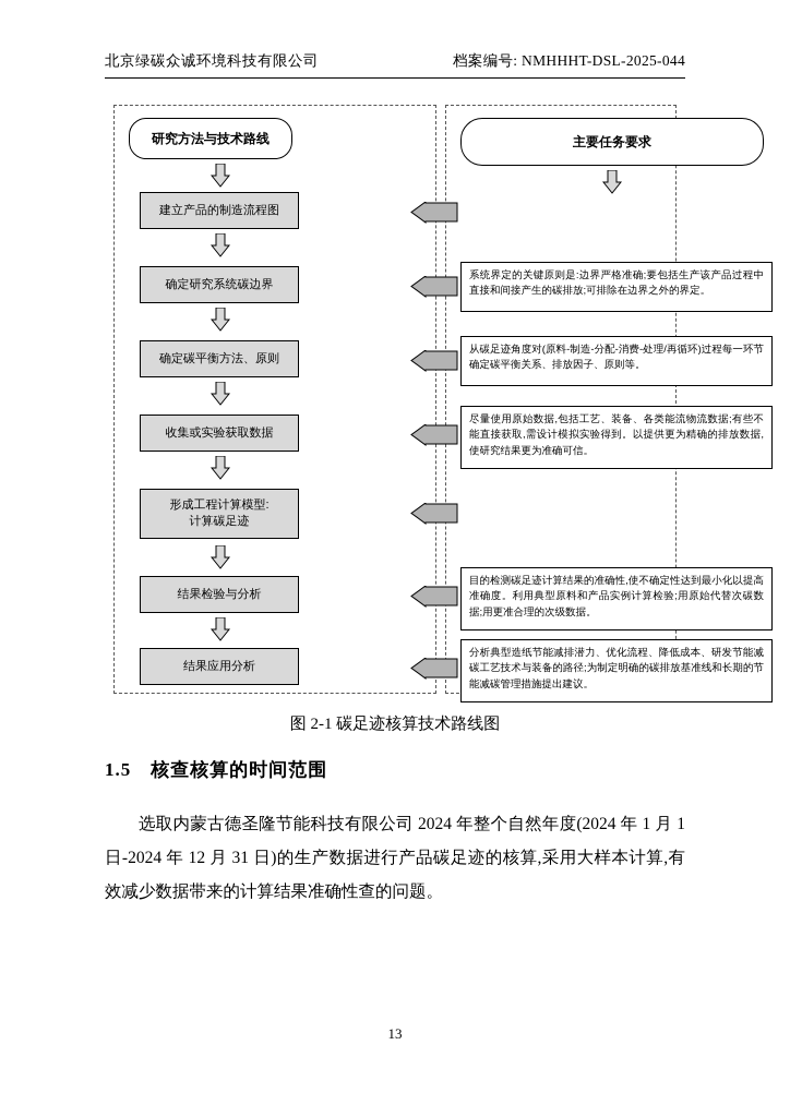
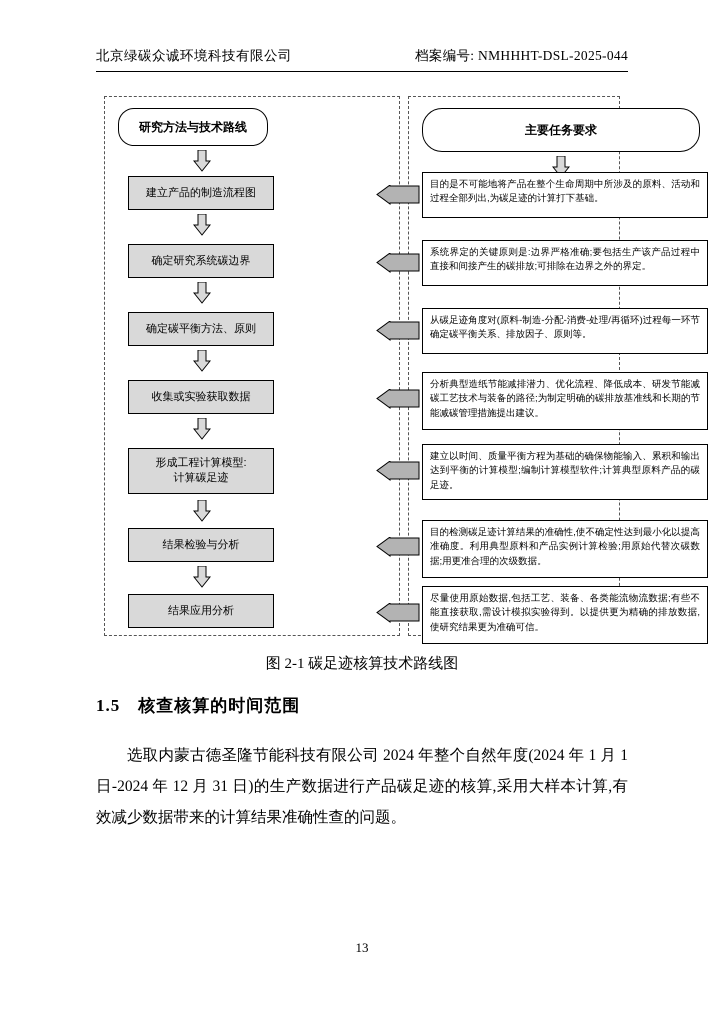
  北京绿碳众诚环境科技有限公司
  档案编号: NMHHHT-DSL-2025-044
  研究方法与技术路线
  主要任务要求
  建立产品的制造流程图
+ 目的是不可能地将产品在整个生命周期中所涉及的原料、活动和过程全部列出,为碳足迹的计算打下基础。
  确定研究系统碳边界
  系统界定的关键原则是:边界严格准确;要包括生产该产品过程中直接和间接产生的碳排放;可排除在边界之外的界定。
  确定碳平衡方法、原则
  从碳足迹角度对(原料-制造-分配-消费-处理/再循环)过程每一环节确定碳平衡关系、排放因子、原则等。
  收集或实验获取数据
- 尽量使用原始数据,包括工艺、装备、各类能流物流数据;有些不能直接获取,需设计模拟实验得到。以提供更为精确的排放数据,使研究结果更为准确可信。
+ 分析典型造纸节能减排潜力、优化流程、降低成本、研发节能减碳工艺技术与装备的路径;为制定明确的碳排放基准线和长期的节能减碳管理措施提出建议。
  形成工程计算模型:
  计算碳足迹
+ 建立以时间、质量平衡方程为基础的确保物能输入、累积和输出达到平衡的计算模型;编制计算模型软件;计算典型原料产品的碳足迹。
  结果检验与分析
  目的检测碳足迹计算结果的准确性,使不确定性达到最小化以提高准确度。利用典型原料和产品实例计算检验;用原始代替次碳数据;用更准合理的次级数据。
  结果应用分析
- 分析典型造纸节能减排潜力、优化流程、降低成本、研发节能减碳工艺技术与装备的路径;为制定明确的碳排放基准线和长期的节能减碳管理措施提出建议。
+ 尽量使用原始数据,包括工艺、装备、各类能流物流数据;有些不能直接获取,需设计模拟实验得到。以提供更为精确的排放数据,使研究结果更为准确可信。
  图 2-1 碳足迹核算技术路线图
  1.5 核查核算的时间范围
  选取内蒙古德圣隆节能科技有限公司 2024 年整个自然年度(2024 年 1 月 1 日-2024 年 12 月 31 日)的生产数据进行产品碳足迹的核算,采用大样本计算,有效减少数据带来的计算结果准确性查的问题。
  13
